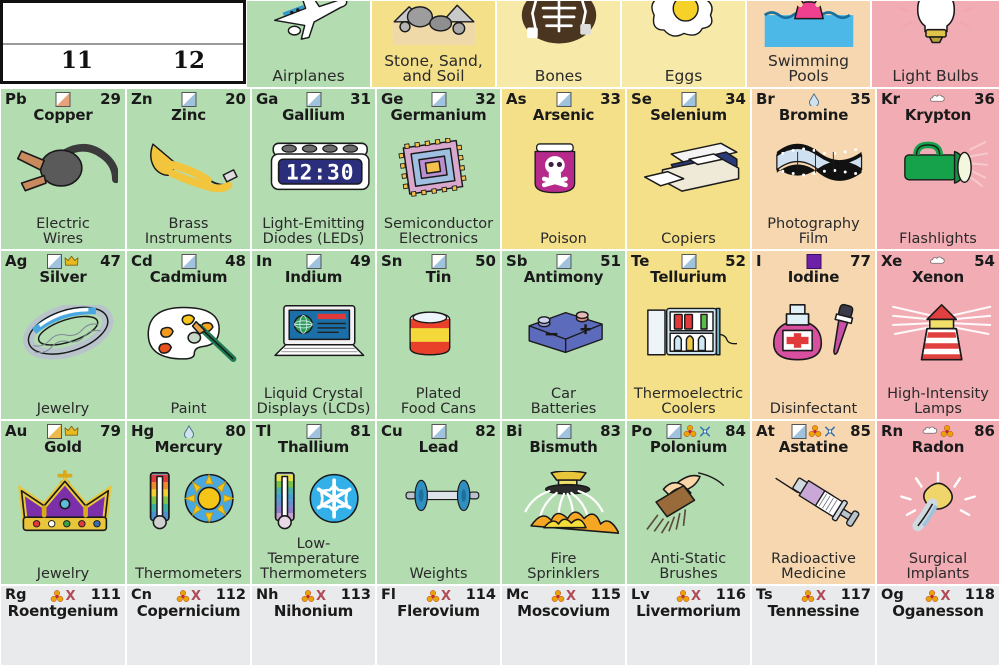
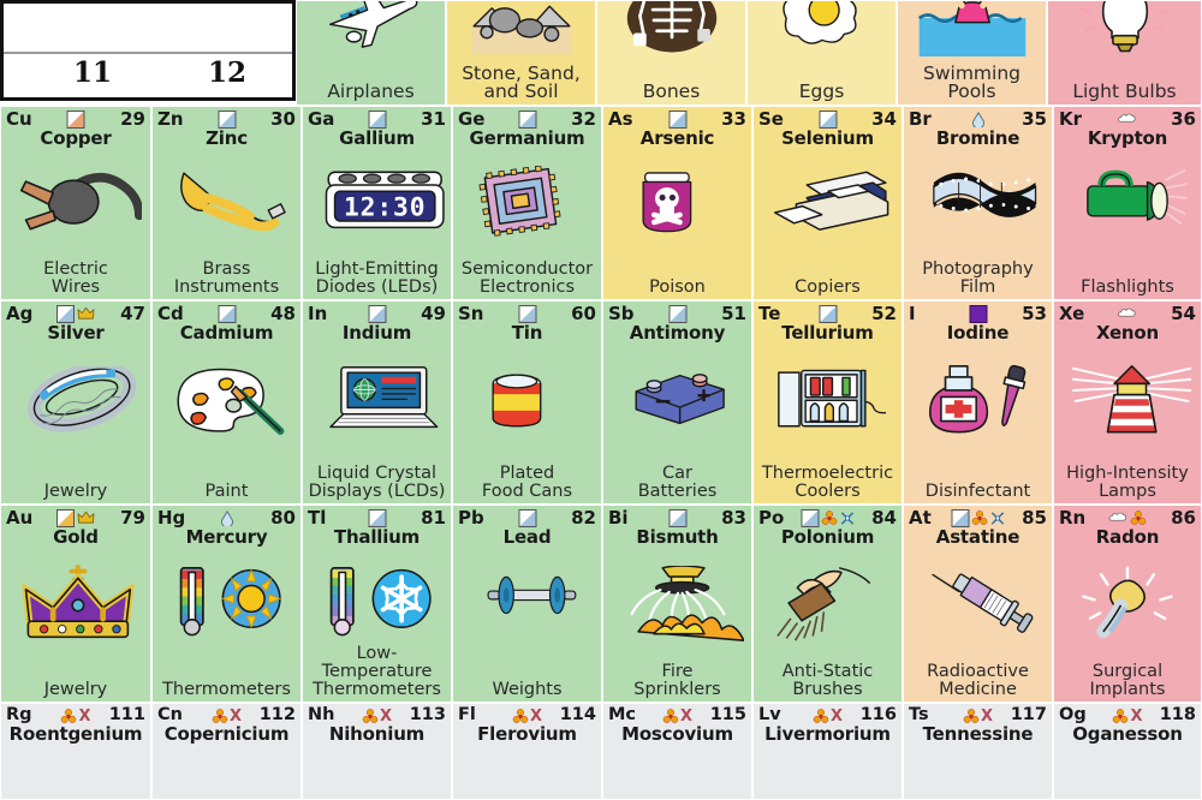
  Airplanes
  Stone, Sand,
  and Soil
  Bones
  Eggs
  Swimming
  Pools
  Light Bulbs
  11
  12
- Pb
+ Cu
  29
  Copper
  Electric
  Wires
  Zn
- 20
+ 30
  Zinc
  Brass
  Instruments
  Ga
  31
  Gallium
  12:30
  Light-Emitting
  Diodes (LEDs)
  Ge
  32
  Germanium
  Semiconductor
  Electronics
  As
  33
  Arsenic
  Poison
  Se
  34
  Selenium
  Copiers
  Br
  35
  Bromine
  Photography
  Film
  Kr
  36
  Krypton
  Flashlights
  Ag
  47
  Silver
  Jewelry
  Cd
  48
  Cadmium
  Paint
  In
  49
  Indium
  Liquid Crystal
  Displays (LCDs)
  Sn
- 50
+ 60
  Tin
  Plated
  Food Cans
  Sb
  51
  Antimony
  Car
  Batteries
  Te
  52
  Tellurium
  Thermoelectric
  Coolers
  I
- 77
+ 53
  Iodine
  Disinfectant
  Xe
  54
  Xenon
  High-Intensity
  Lamps
  Au
  79
  Gold
  Jewelry
  Hg
  80
  Mercury
  Thermometers
  Tl
  81
  Thallium
  Low-Temperature
  Thermometers
- Cu
+ Pb
  82
  Lead
  Weights
  Bi
  83
  Bismuth
  Fire
  Sprinklers
  Po
  84
  Polonium
  Anti-Static
  Brushes
  At
  85
  Astatine
  Radioactive
  Medicine
  Rn
  86
  Radon
  Surgical
  Implants
  Rg
  X
  111
  Roentgenium
  Cn
  X
  112
  Copernicium
  Nh
  X
  113
  Nihonium
  Fl
  X
  114
  Flerovium
  Mc
  X
  115
  Moscovium
  Lv
  X
  116
  Livermorium
  Ts
  X
  117
  Tennessine
  Og
  X
  118
  Oganesson
